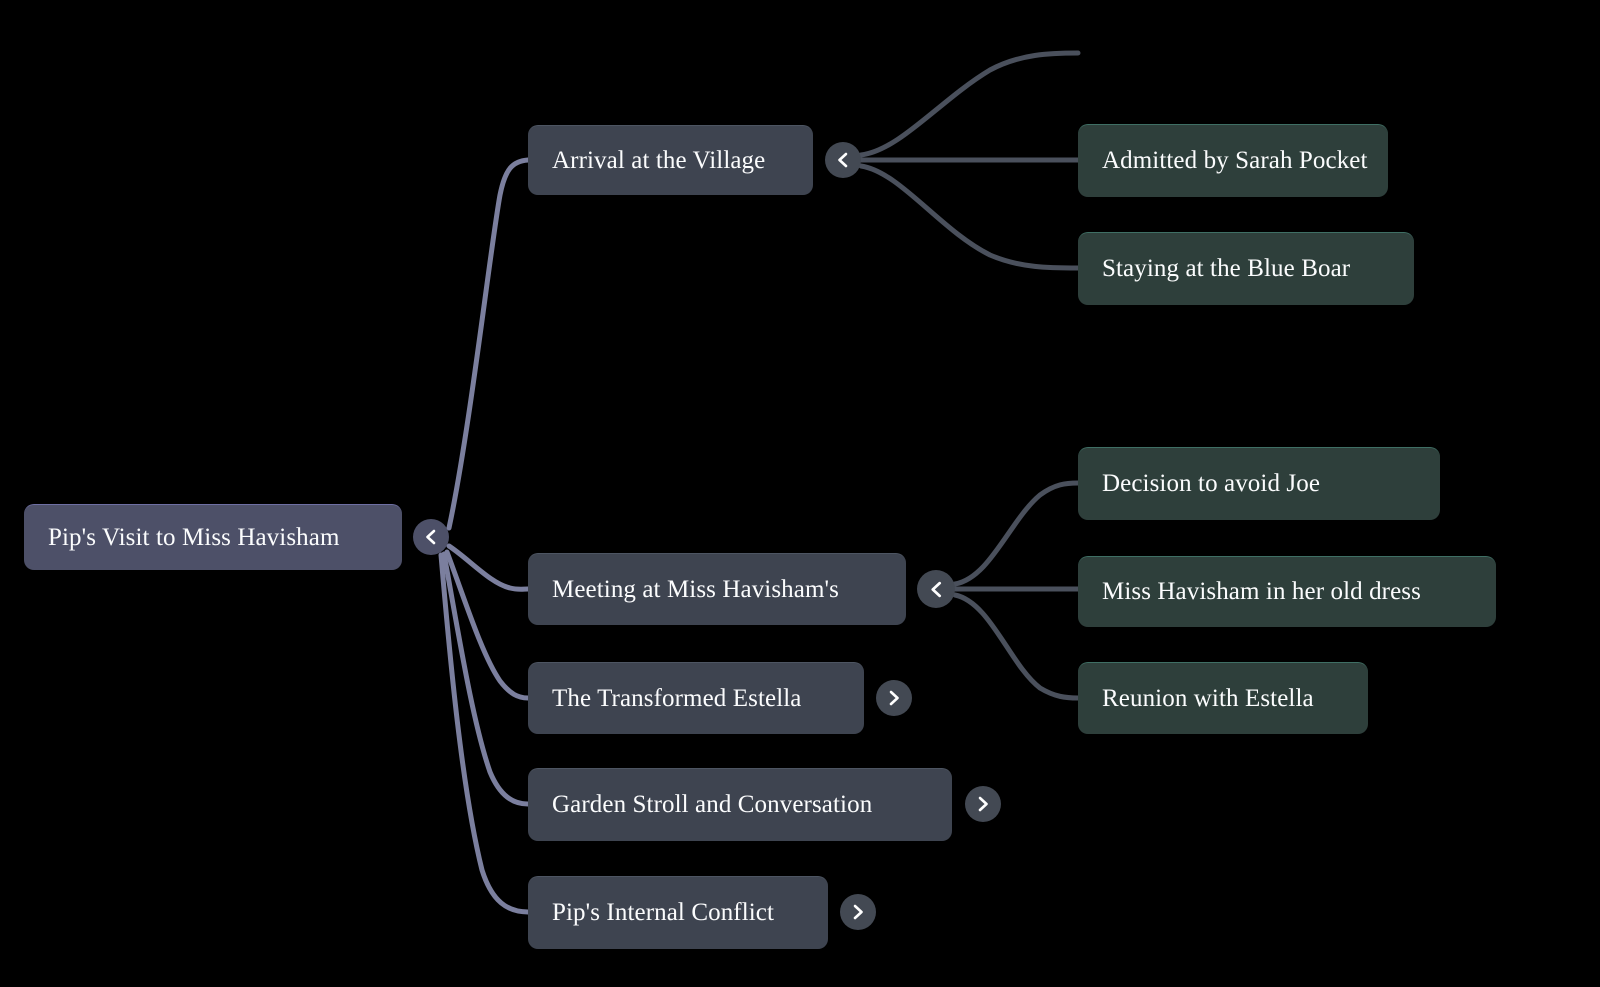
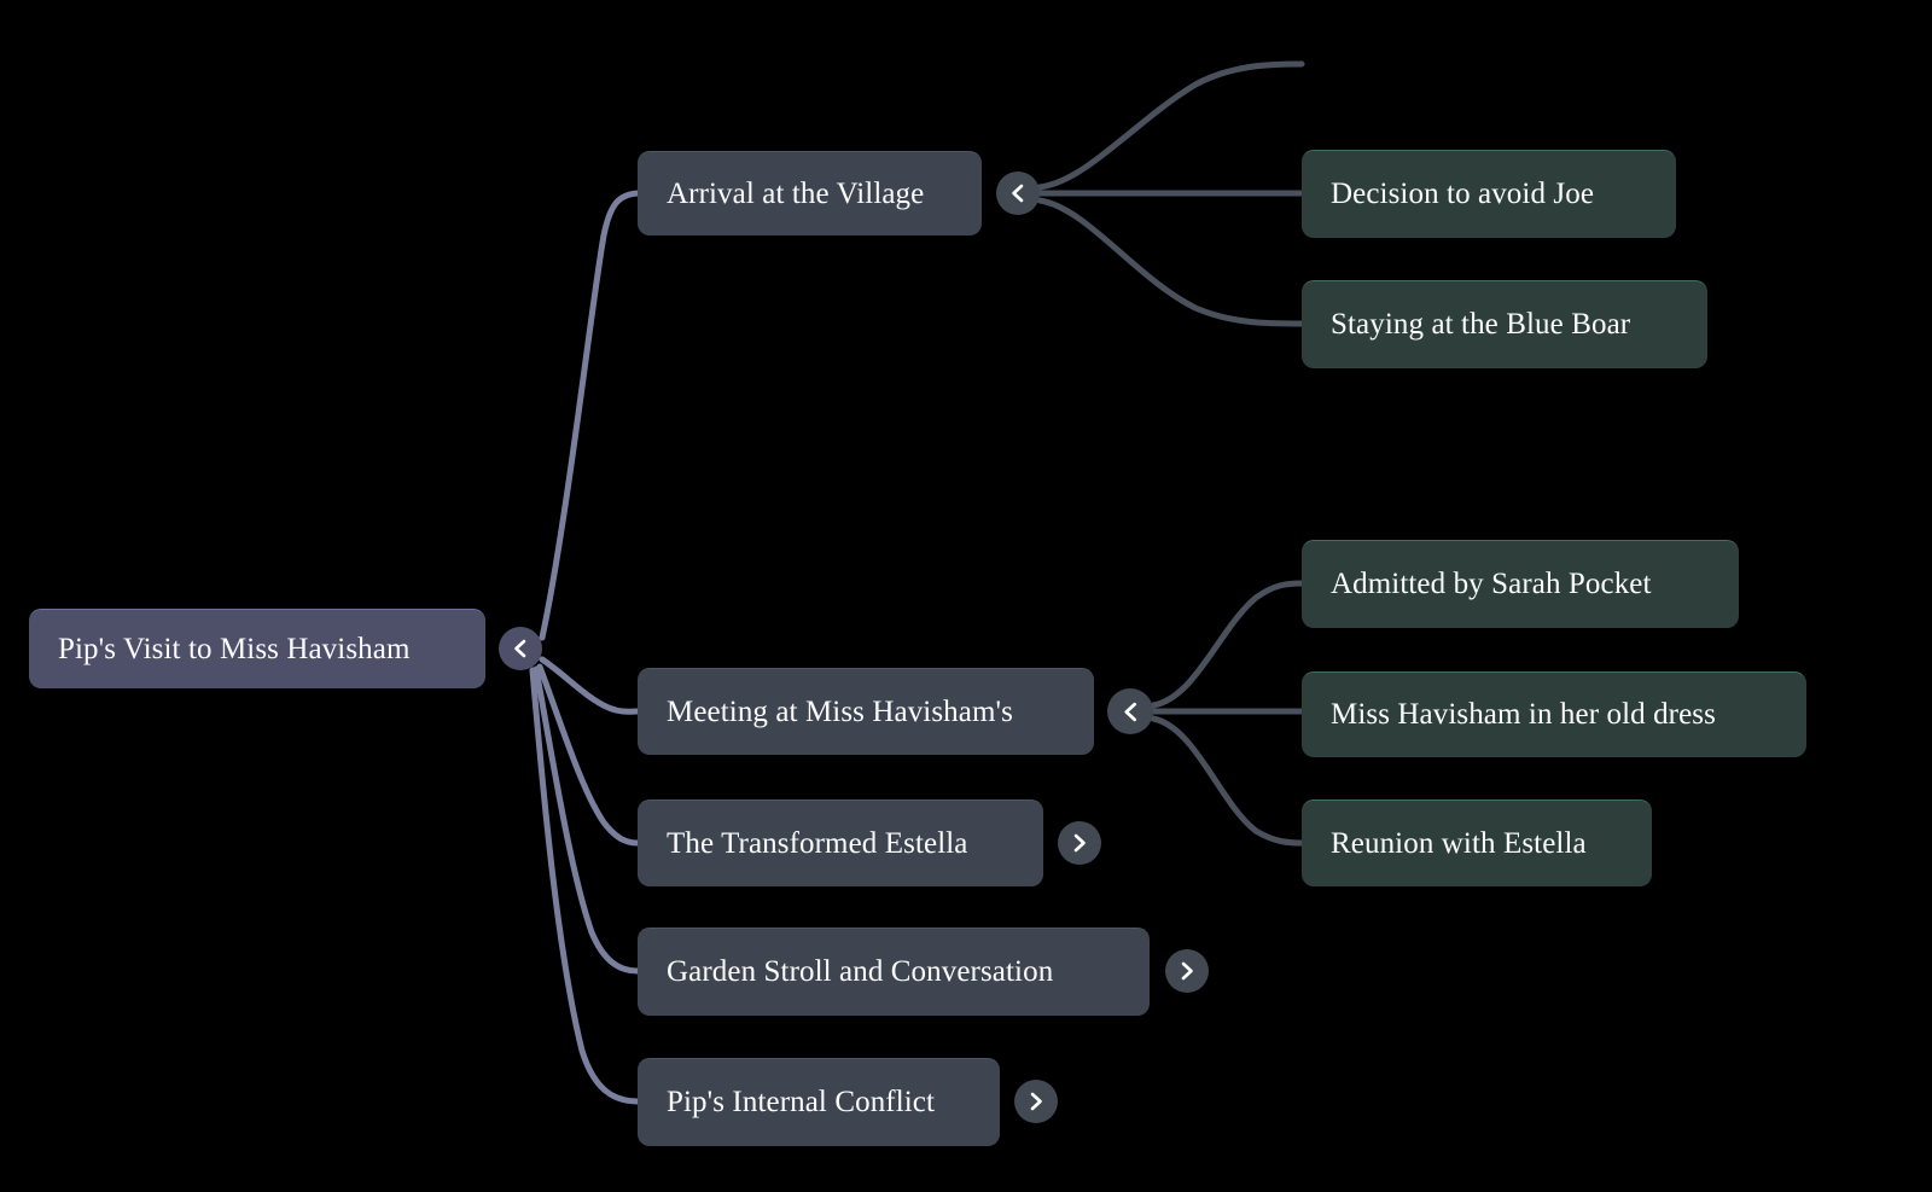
  Pip's Visit to Miss Havisham
  Arrival at the Village
- Admitted by Sarah Pocket
+ Decision to avoid Joe
  Staying at the Blue Boar
  Meeting at Miss Havisham's
- Decision to avoid Joe
+ Admitted by Sarah Pocket
  Miss Havisham in her old dress
  Reunion with Estella
  The Transformed Estella
  Garden Stroll and Conversation
  Pip's Internal Conflict
